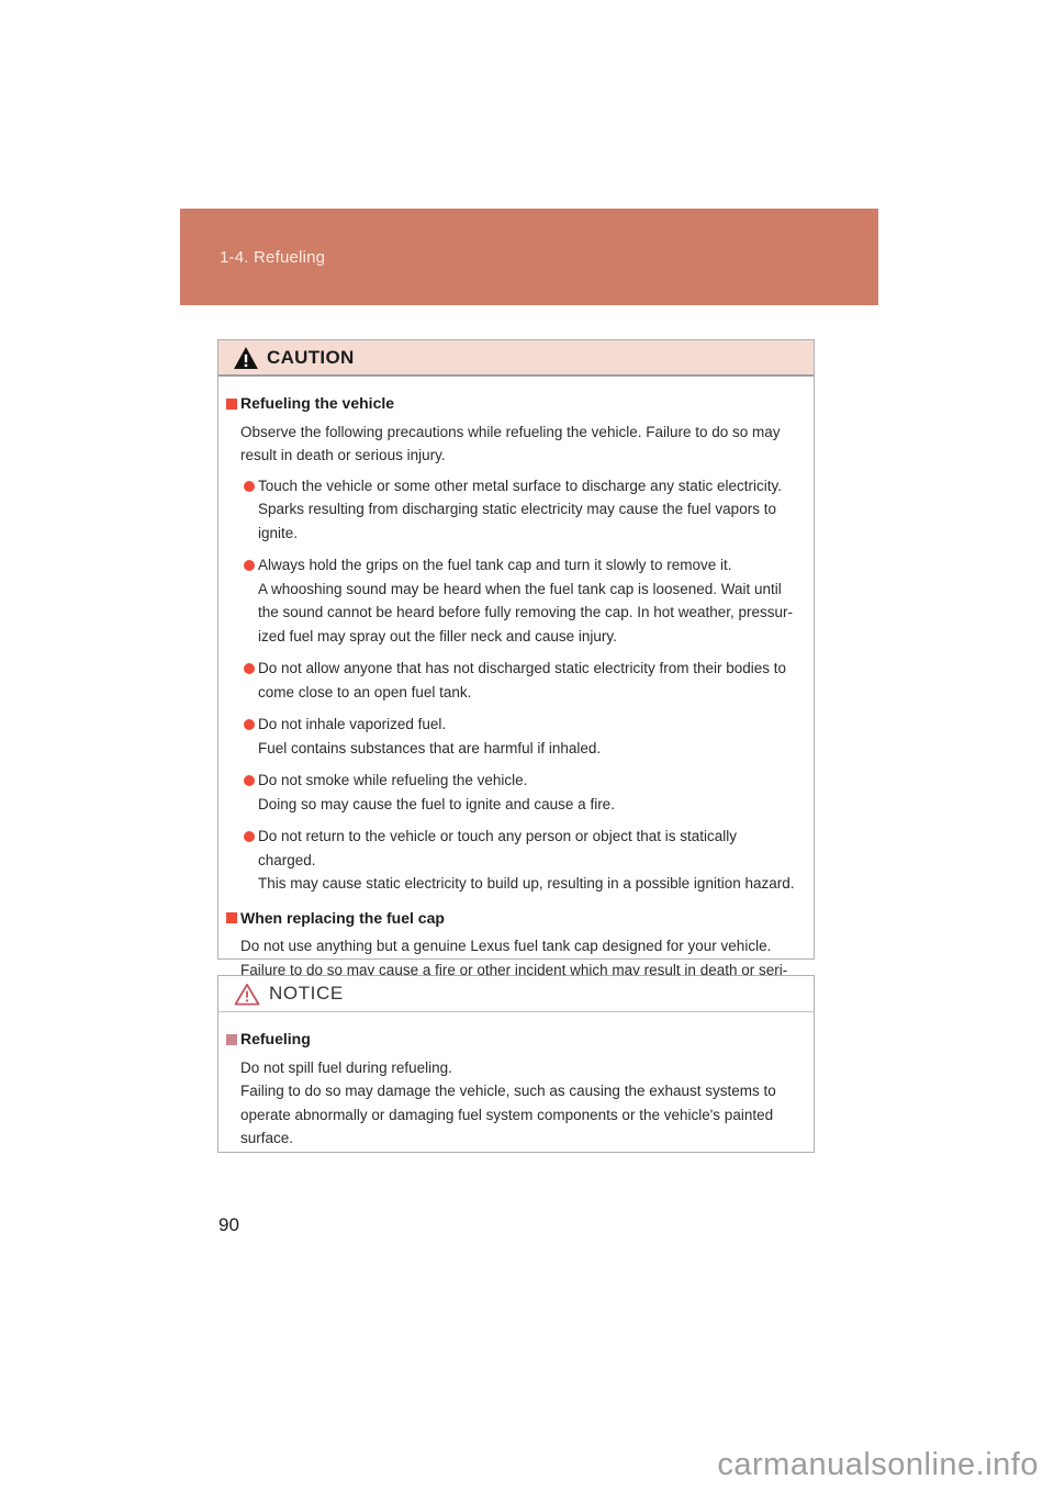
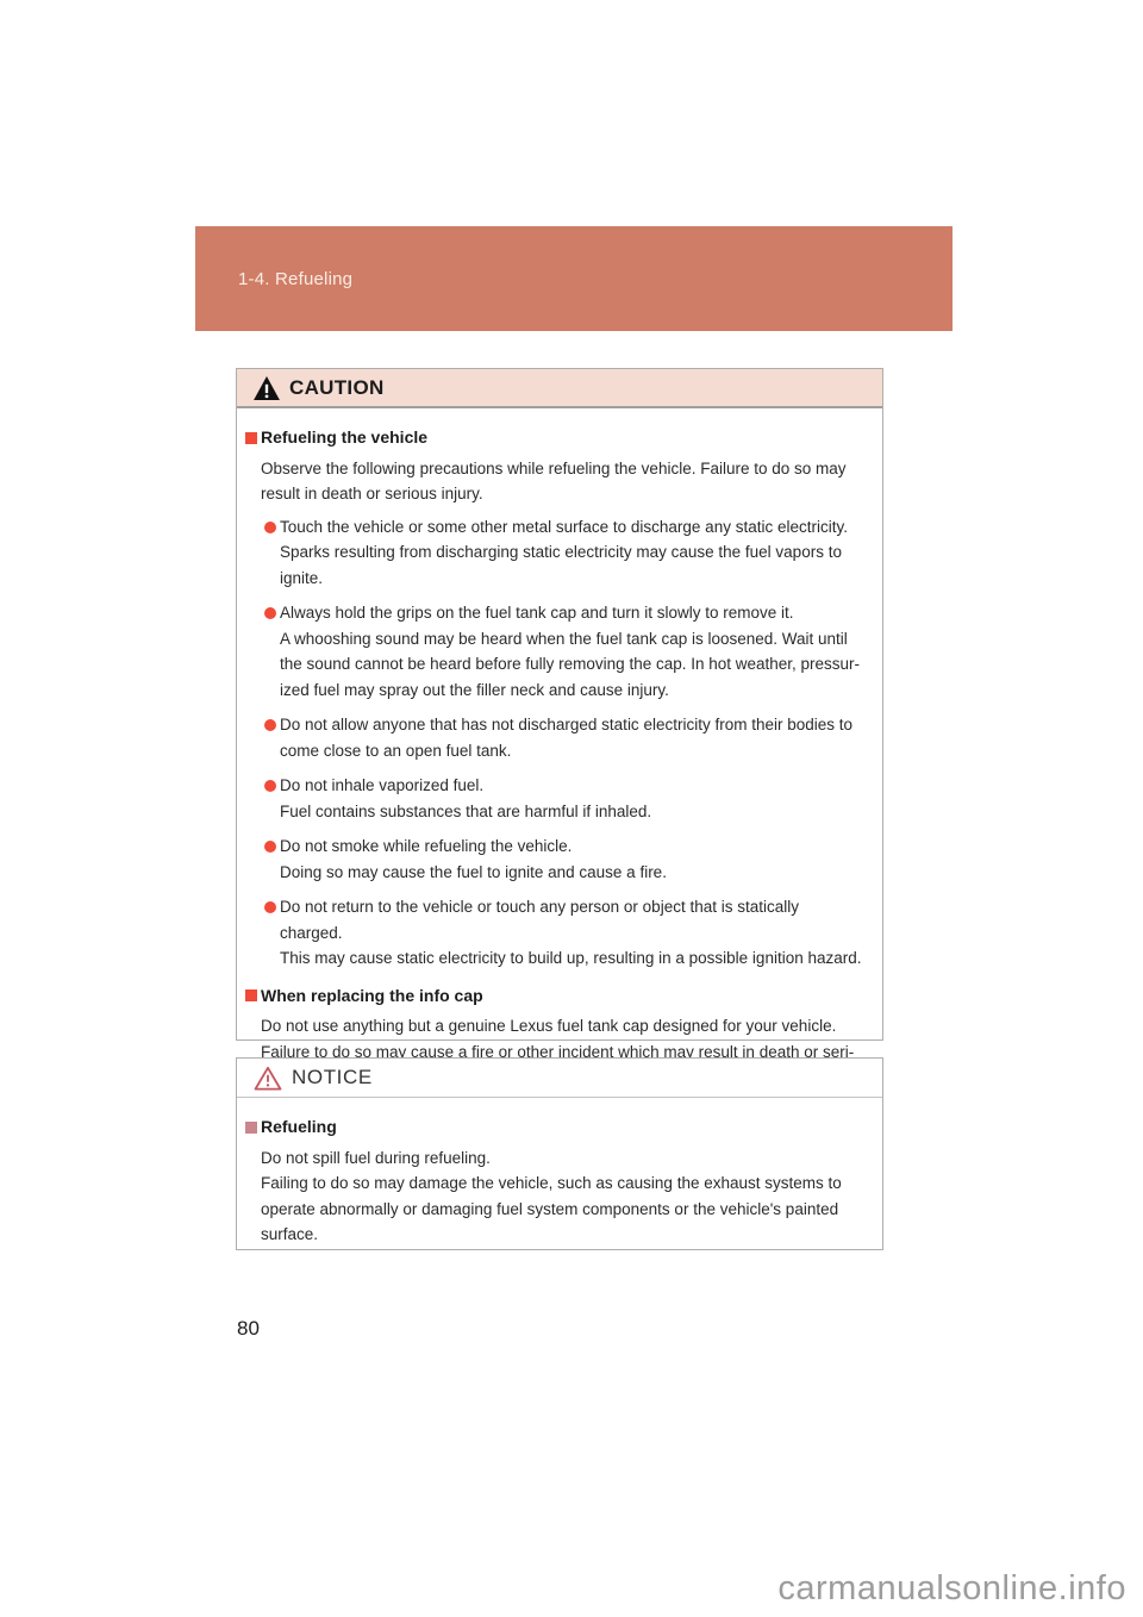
  1-4. Refueling
  CAUTION
  Refueling the vehicle
  Observe the following precautions while refueling the vehicle. Failure to do so may
  result in death or serious injury.
  Touch the vehicle or some other metal surface to discharge any static electricity.
  Sparks resulting from discharging static electricity may cause the fuel vapors to
  ignite.
  Always hold the grips on the fuel tank cap and turn it slowly to remove it.
  A whooshing sound may be heard when the fuel tank cap is loosened. Wait until
  the sound cannot be heard before fully removing the cap. In hot weather, pressur-
  ized fuel may spray out the filler neck and cause injury.
  Do not allow anyone that has not discharged static electricity from their bodies to
  come close to an open fuel tank.
  Do not inhale vaporized fuel.
  Fuel contains substances that are harmful if inhaled.
  Do not smoke while refueling the vehicle.
  Doing so may cause the fuel to ignite and cause a fire.
  Do not return to the vehicle or touch any person or object that is statically
  charged.
  This may cause static electricity to build up, resulting in a possible ignition hazard.
- When replacing the fuel cap
+ When replacing the info cap
  Do not use anything but a genuine Lexus fuel tank cap designed for your vehicle.
  Failure to do so may cause a fire or other incident which may result in death or seri-
  NOTICE
  Refueling
  Do not spill fuel during refueling.
  Failing to do so may damage the vehicle, such as causing the exhaust systems to
  operate abnormally or damaging fuel system components or the vehicle's painted
  surface.
- 90
+ 80
  carmanualsonline.info
